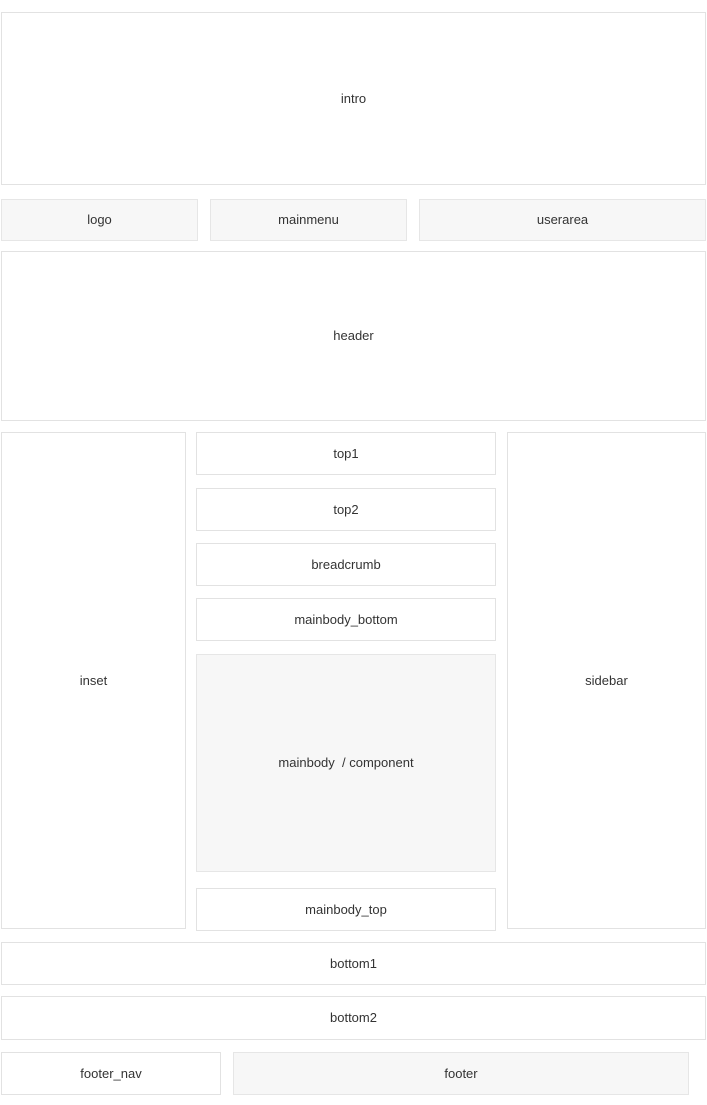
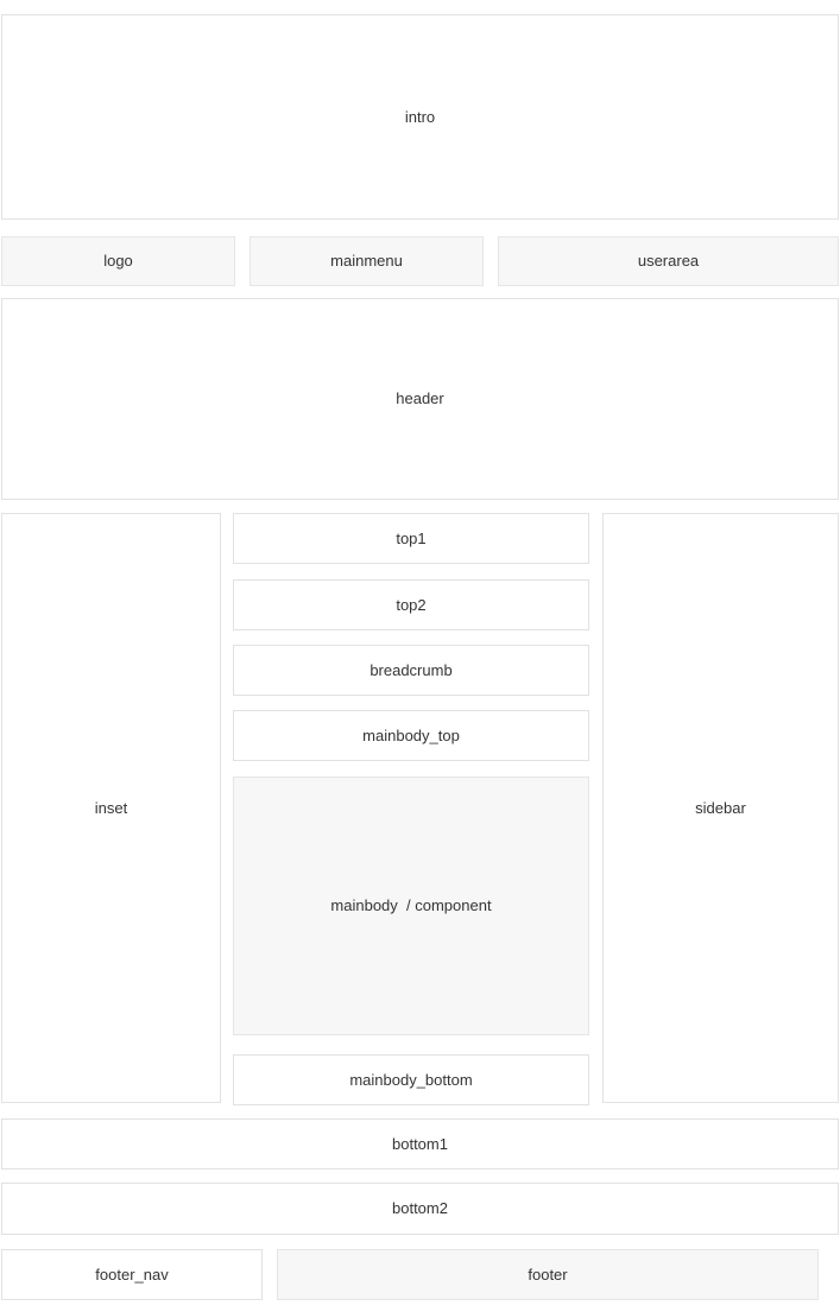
  intro
  logo
  mainmenu
  userarea
  header
  inset
  top1
  top2
  breadcrumb
- mainbody_bottom
+ mainbody_top
  mainbody / component
- mainbody_top
+ mainbody_bottom
  sidebar
  bottom1
  bottom2
  footer_nav
  footer
